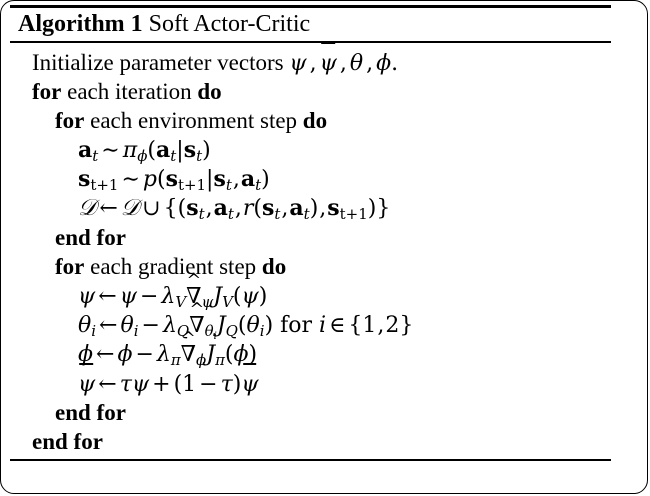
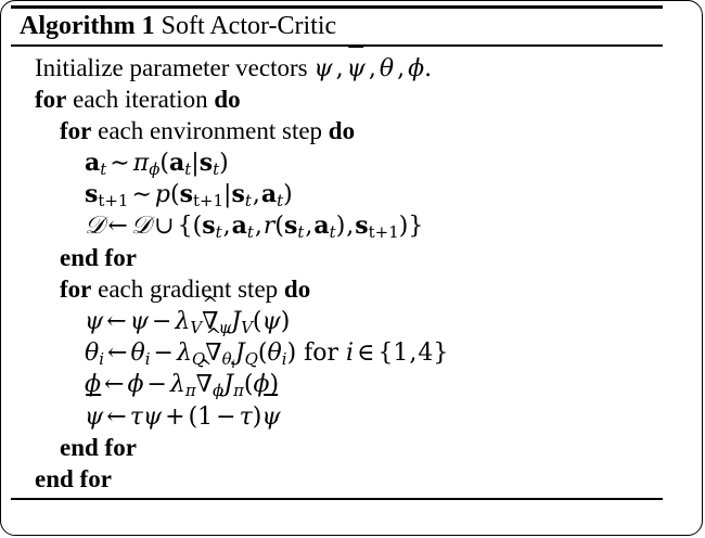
  Algorithm 1 Soft Actor-Critic
  Initialize parameter vectors ψ,ψ,θ,ϕ.
  for each iteration do
  for each environment step do
  at ∼πϕ(at|st)
  st+1 ∼p(st+1|st,at)
  𝒟←𝒟∪{(st,at,r(st,at),st+1)}
  end for
  for each gradient step do
  ψ←ψ−λV
  ^
  ∇ψJV(ψ)
  θi ←θi −λQ
  ^
- ∇θiJQ(θi) for i∈{1,2}
+ ∇θiJQ(θi) for i∈{1,4}
  ϕ←ϕ−λπ
  ^
  ∇ϕJπ(ϕ)
  ψ←τψ+(1−τ)ψ
  end for
  end for
